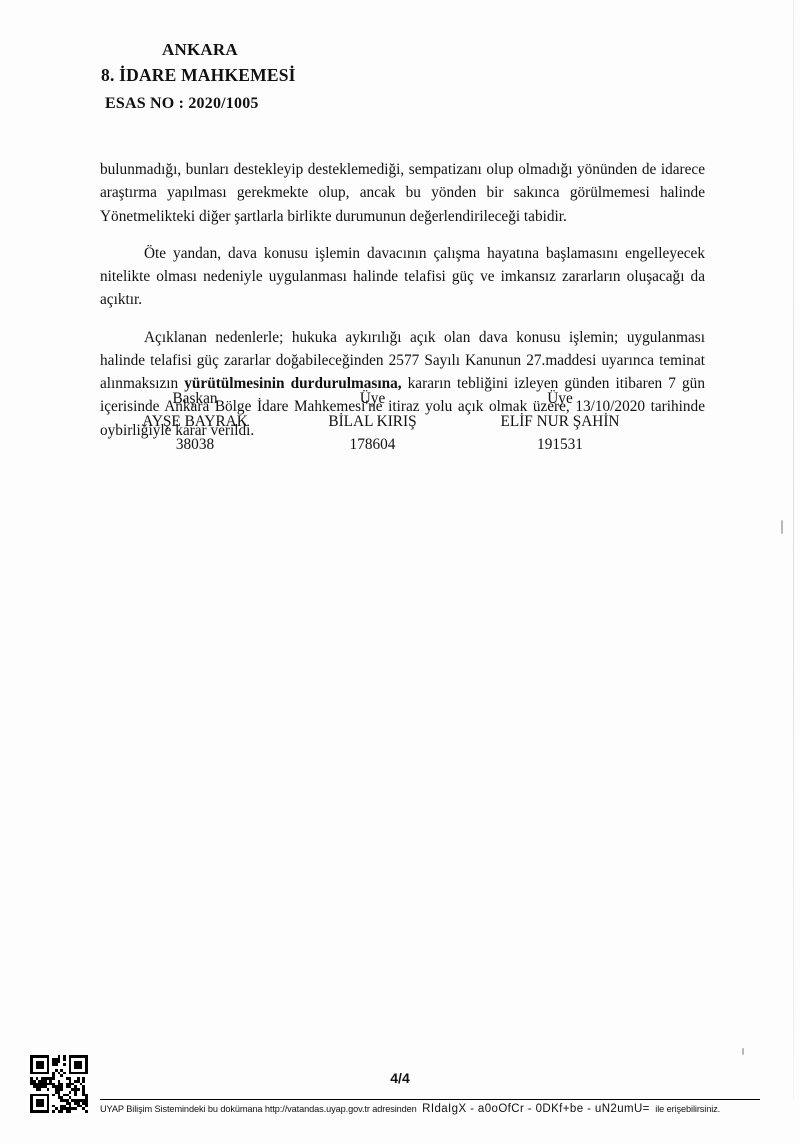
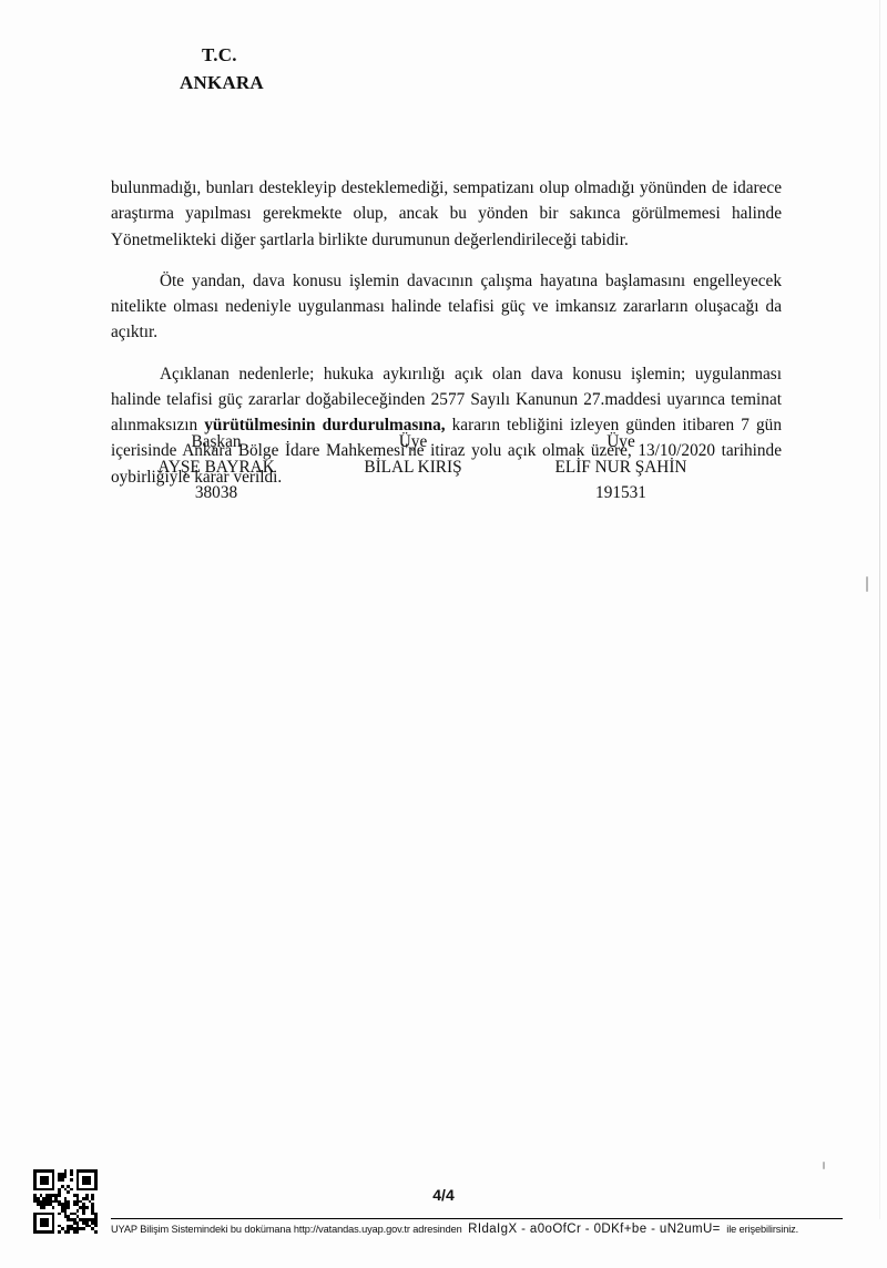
+ T.C.
  ANKARA
- 8. İDARE MAHKEMESİ
- ESAS NO : 2020/1005
  bulunmadığı, bunları destekleyip desteklemediği, sempatizanı olup olmadığı yönünden de idarece araştırma yapılması gerekmekte olup, ancak bu yönden bir sakınca görülmemesi halinde Yönetmelikteki diğer şartlarla birlikte durumunun değerlendirileceği tabidir.
  Öte yandan, dava konusu işlemin davacının çalışma hayatına başlamasını engelleyecek nitelikte olması nedeniyle uygulanması halinde telafisi güç ve imkansız zararların oluşacağı da açıktır.
  Açıklanan nedenlerle; hukuka aykırılığı açık olan dava konusu işlemin; uygulanması halinde telafisi güç zararlar doğabileceğinden 2577 Sayılı Kanunun 27.maddesi uyarınca teminat alınmaksızın yürütülmesinin durdurulmasına, kararın tebliğini izleyen günden itibaren 7 gün içerisinde Ankara Bölge İdare Mahkemesi'ne itiraz yolu açık olmak üzere, 13/10/2020 tarihinde oybirliğiyle karar verildi.
  Başkan
  AYŞE BAYRAK
  38038
  Üye
  BİLAL KIRIŞ
- 178604
  Üye
  ELİF NUR ŞAHİN
  191531
  4/4
  UYAP Bilişim Sistemindeki bu dokümana http://vatandas.uyap.gov.tr adresinden RIdaIgX - a0oOfCr - 0DKf+be - uN2umU= ile erişebilirsiniz.
